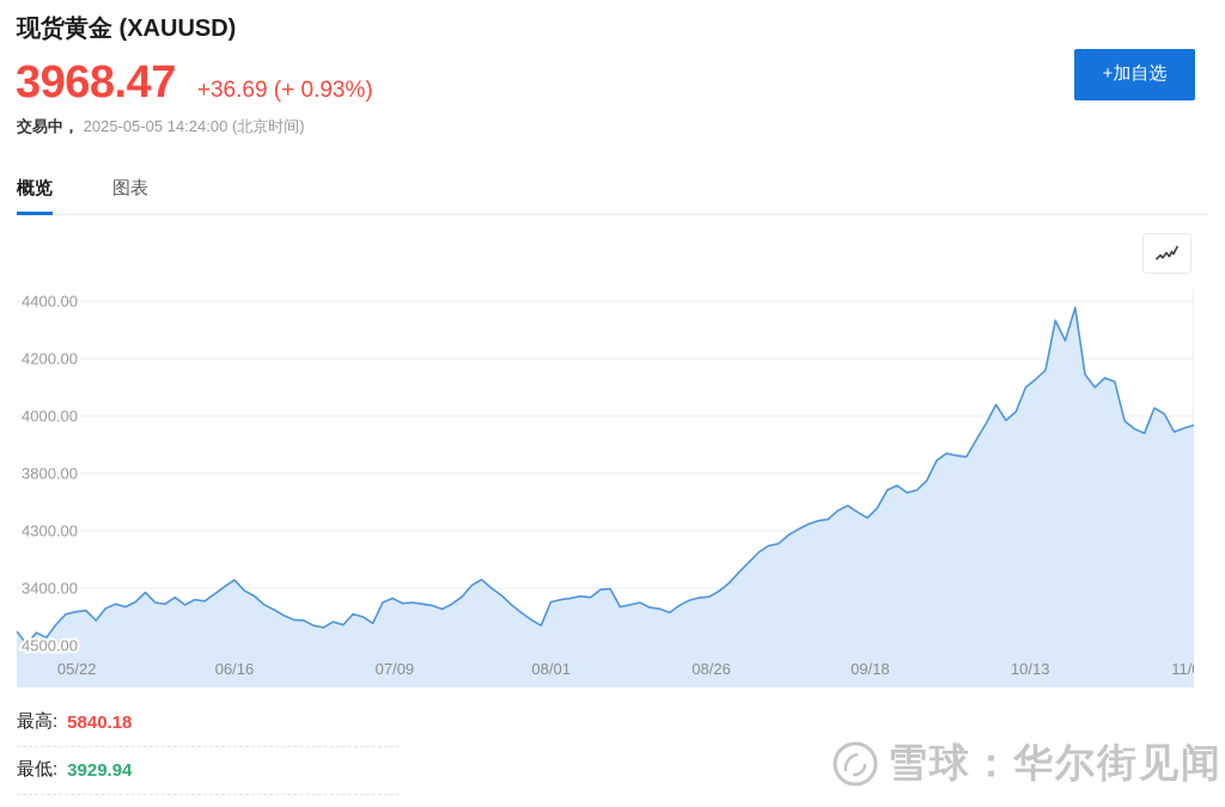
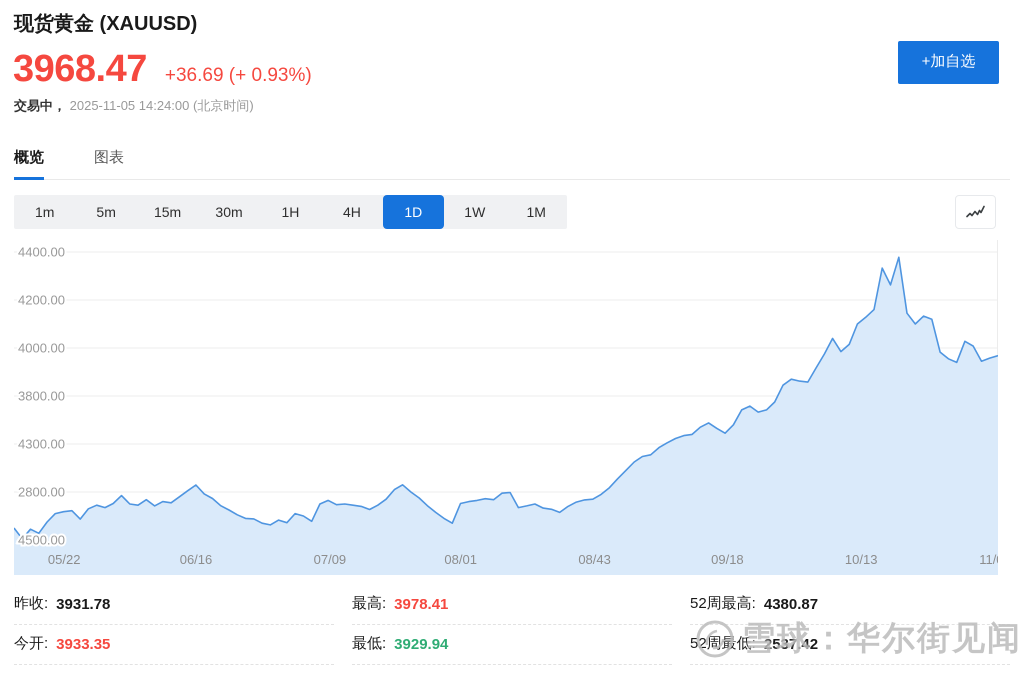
  现货黄金 (XAUUSD)
  3968.47
  +36.69 (+ 0.93%)
- 交易中， 2025-05-05 14:24:00 (北京时间)
+ 交易中， 2025-11-05 14:24:00 (北京时间)
  +加自选
  概览
  图表
+ 1m
+ 5m
+ 15m
+ 30m
+ 1H
+ 4H
+ 1D
+ 1W
+ 1M
  4400.00
  4200.00
  4000.00
  3800.00
  4300.00
- 3400.00
+ 2800.00
  4500.00
  05/22
  06/16
  07/09
  08/01
- 08/26
+ 08/43
  09/18
  10/13
+ 昨收:
+ 3931.78
+ 今开:
+ 3933.35
  最高:
- 5840.18
+ 3978.41
  最低:
  3929.94
+ 52周最高:
+ 4380.87
+ 52周最低:
+ 2537.42
  雪球：华尔街见闻
